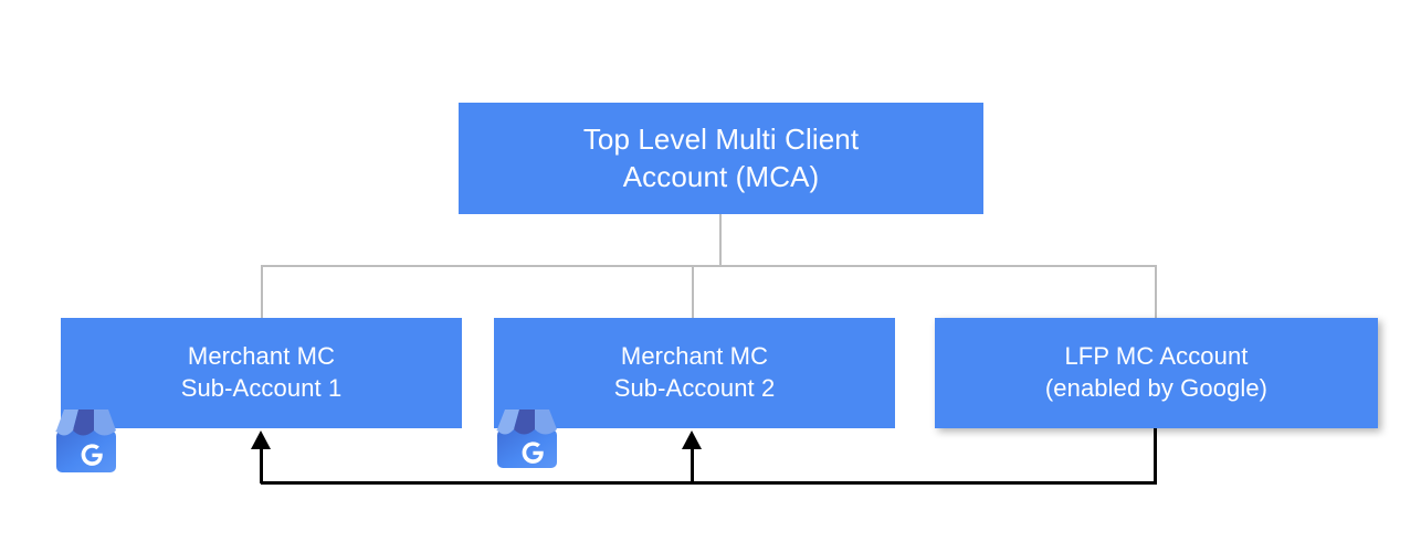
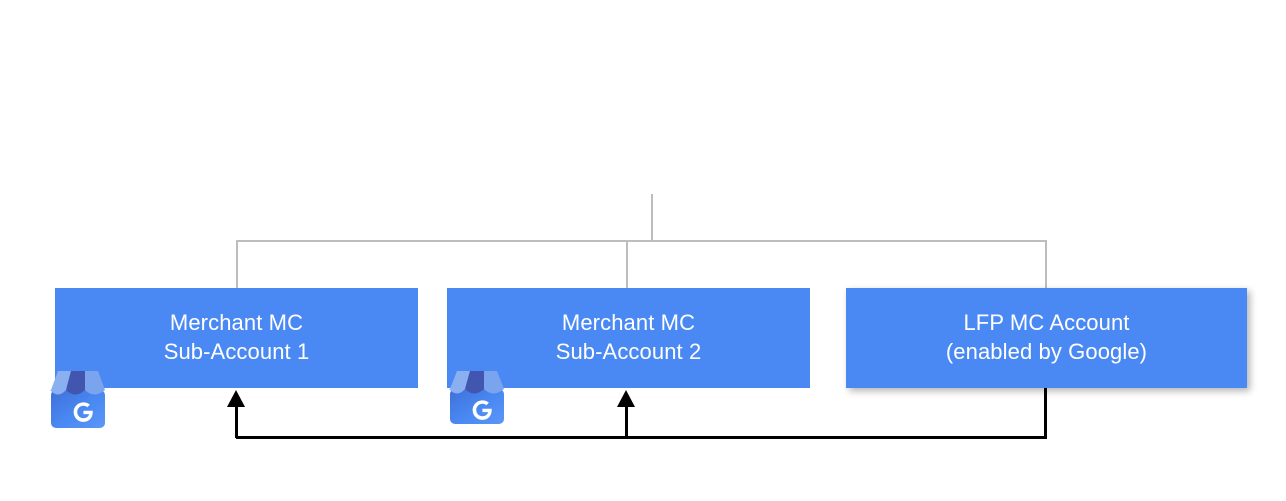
- Top Level Multi Client
- Account (MCA)
  Merchant MC
  Sub-Account 1
  Merchant MC
  Sub-Account 2
  LFP MC Account
  (enabled by Google)
